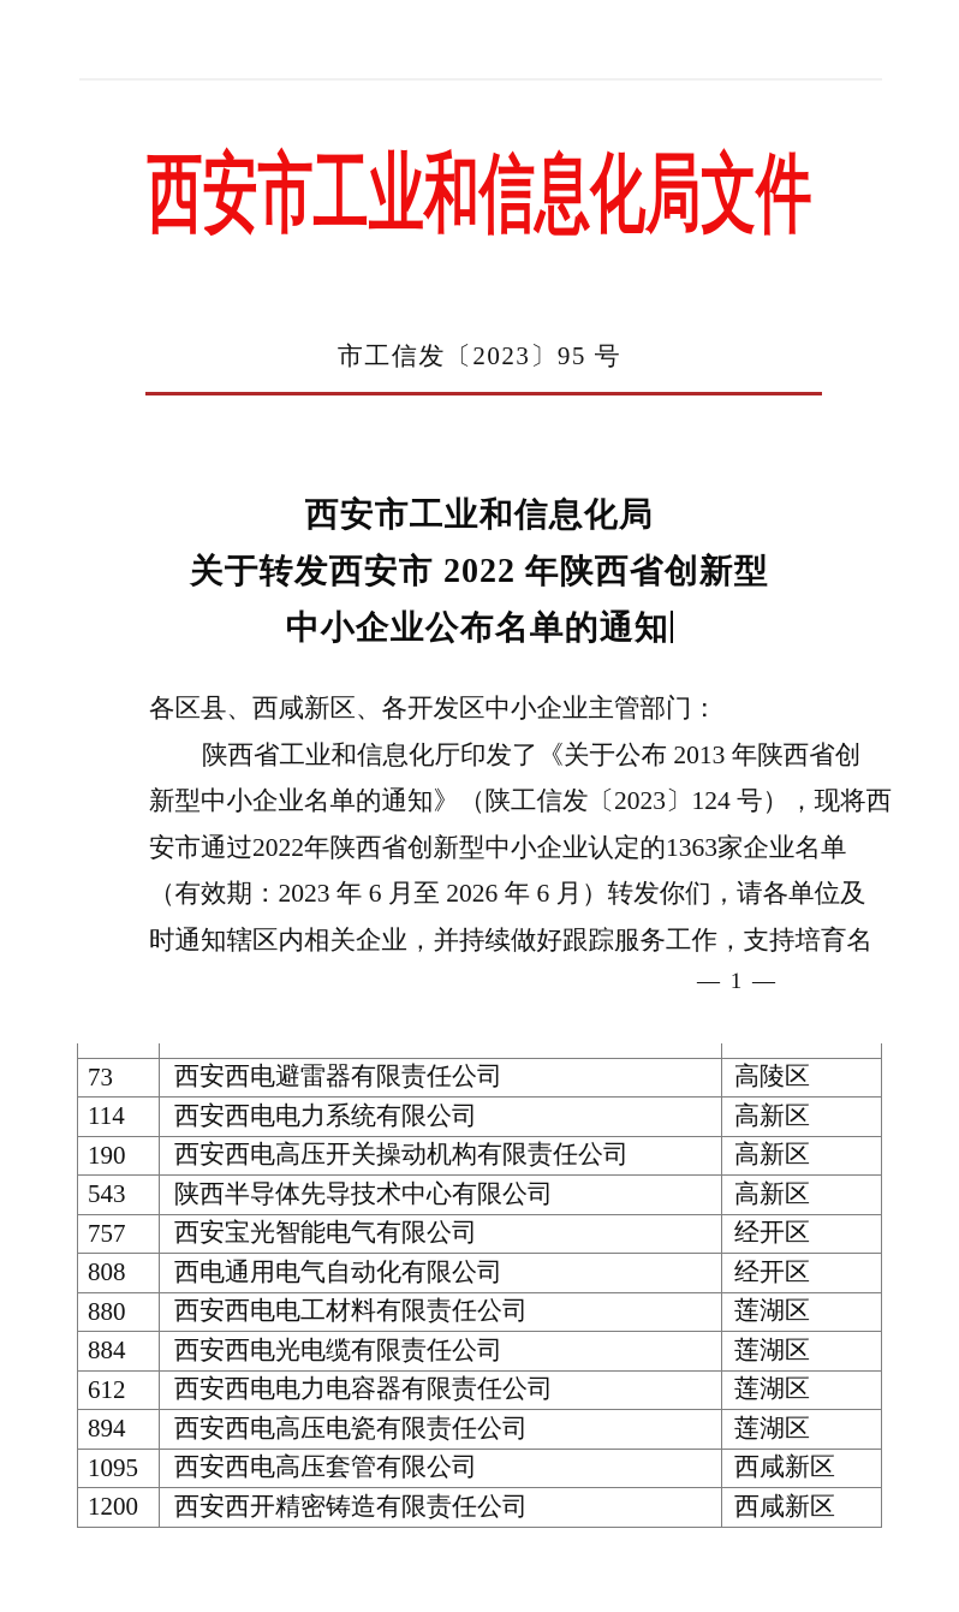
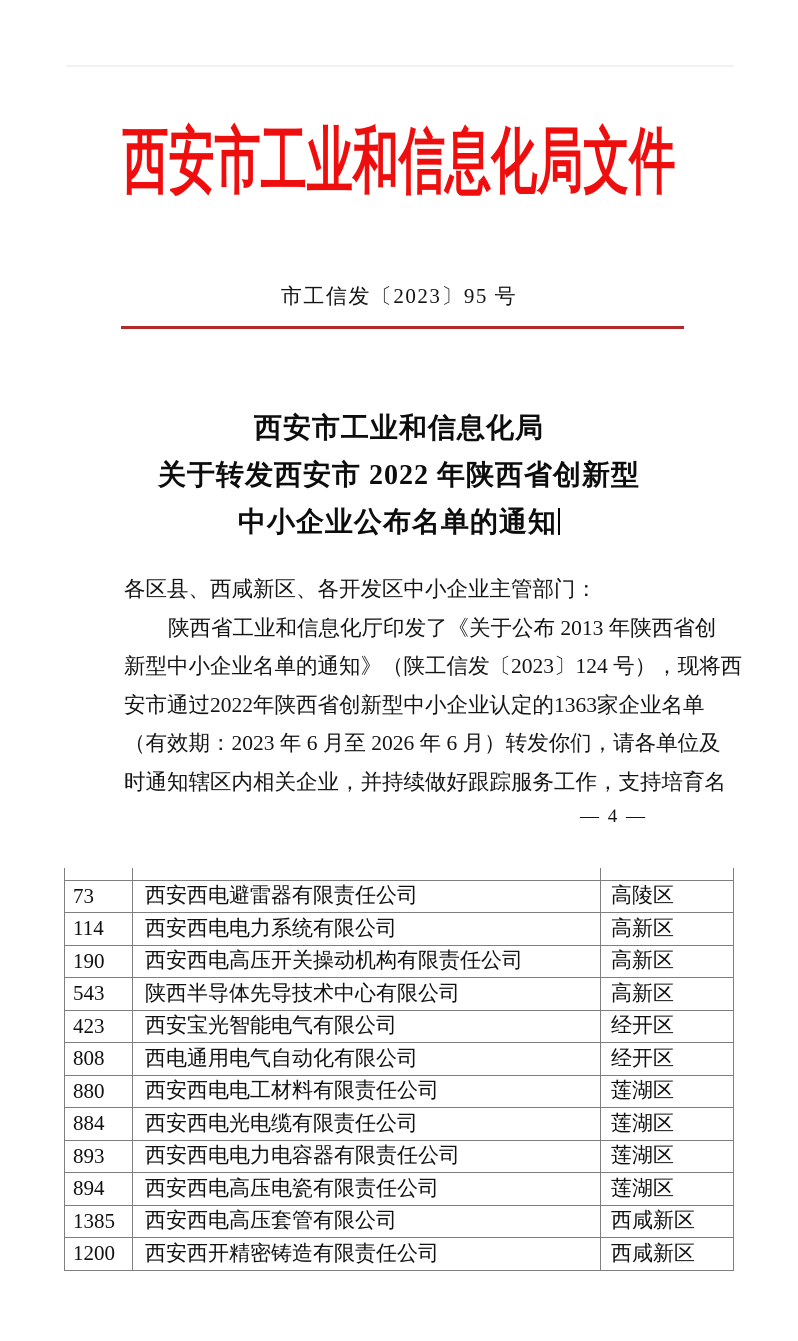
  西安市工业和信息化局文件
  市工信发〔2023〕95 号
  西安市工业和信息化局
  关于转发西安市 2022 年陕西省创新型
  中小企业公布名单的通知
  各区县、西咸新区、各开发区中小企业主管部门：
  陕西省工业和信息化厅印发了《关于公布 2013 年陕西省创
  新型中小企业名单的通知》（陕工信发〔2023〕124 号），现将西
  安市通过2022年陕西省创新型中小企业认定的1363家企业名单
  （有效期：2023 年 6 月至 2026 年 6 月）转发你们，请各单位及
  时通知辖区内相关企业，并持续做好跟踪服务工作，支持培育名
- — 1 —
+ — 4 —
  73	西安西电避雷器有限责任公司	高陵区
  114	西安西电电力系统有限公司	高新区
  190	西安西电高压开关操动机构有限责任公司	高新区
  543	陕西半导体先导技术中心有限公司	高新区
- 757	西安宝光智能电气有限公司	经开区
+ 423	西安宝光智能电气有限公司	经开区
  808	西电通用电气自动化有限公司	经开区
  880	西安西电电工材料有限责任公司	莲湖区
  884	西安西电光电缆有限责任公司	莲湖区
- 612	西安西电电力电容器有限责任公司	莲湖区
+ 893	西安西电电力电容器有限责任公司	莲湖区
  894	西安西电高压电瓷有限责任公司	莲湖区
- 1095	西安西电高压套管有限公司	西咸新区
+ 1385	西安西电高压套管有限公司	西咸新区
  1200	西安西开精密铸造有限责任公司	西咸新区
